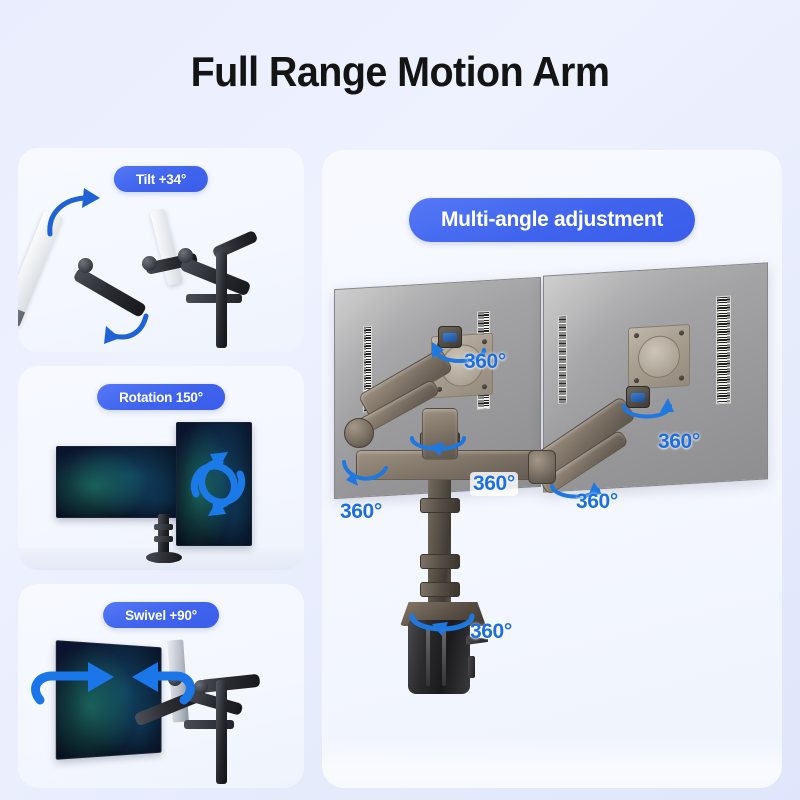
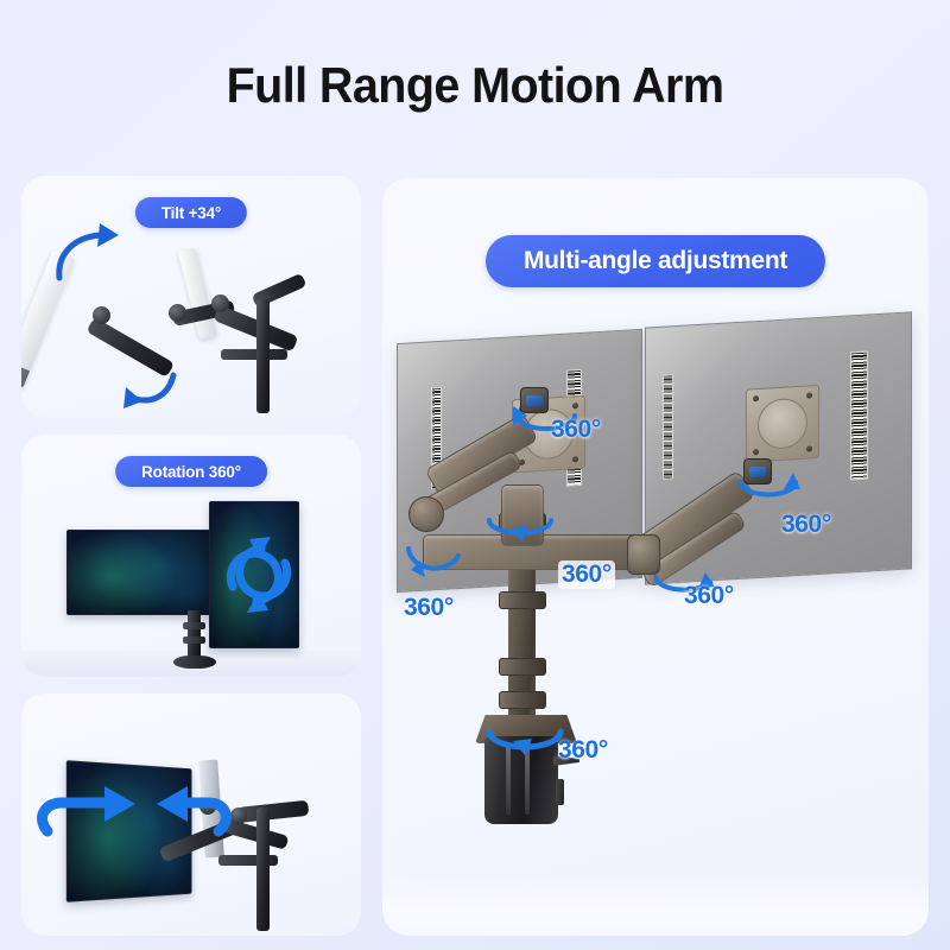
  Full Range Motion Arm
  Tilt +34°
- Rotation 150°
+ Rotation 360°
- Swivel +90°
  Multi-angle adjustment
  360°
  360°
  360°
  360°
  360°
  360°
